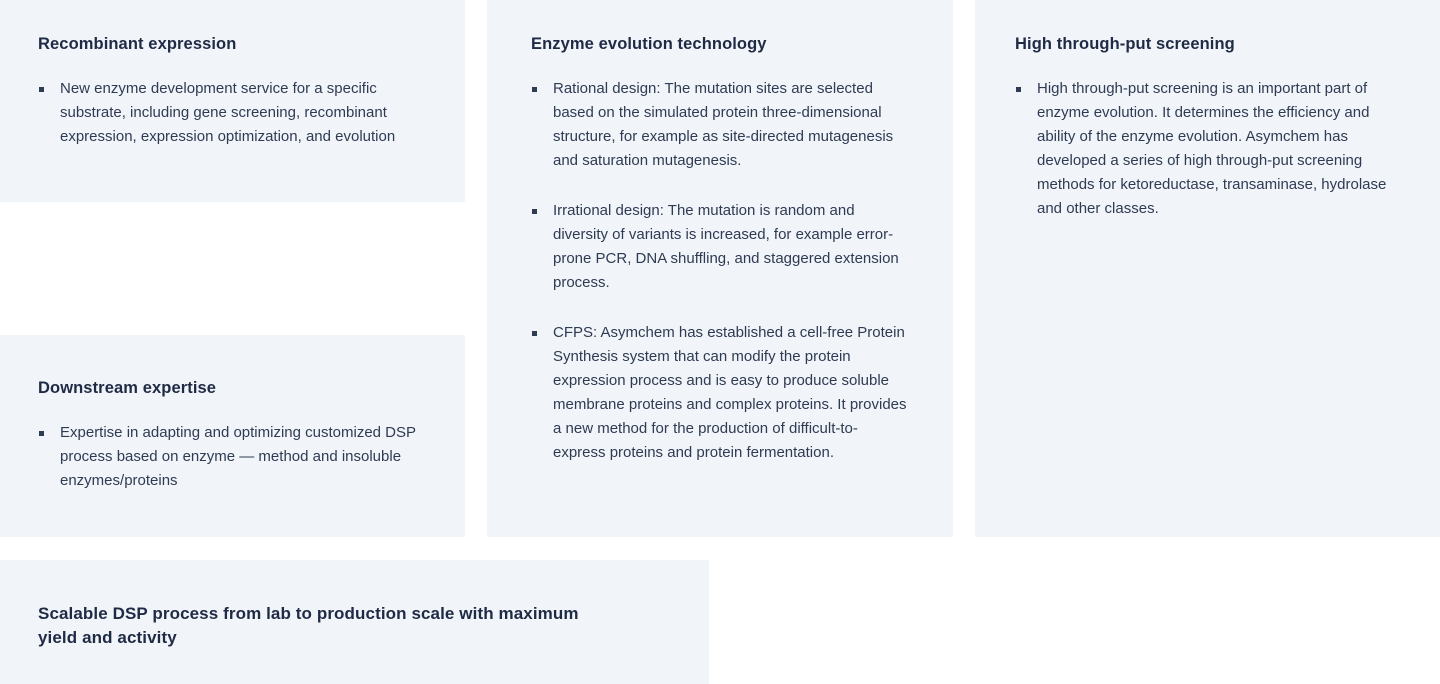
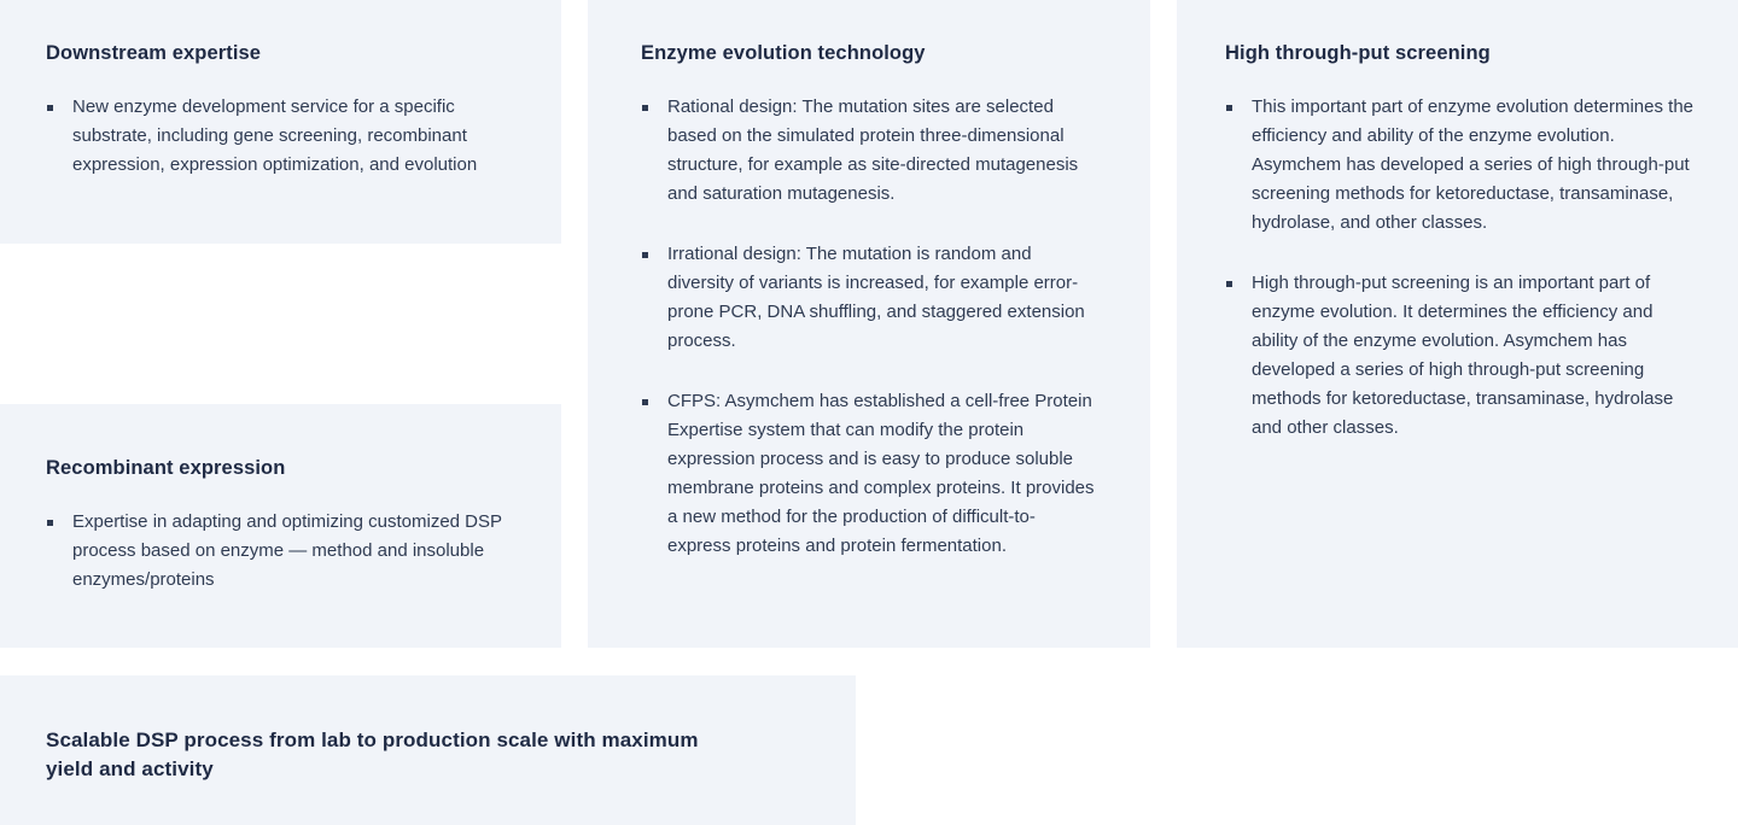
- Recombinant expression
+ Downstream expertise
  New enzyme development service for a specific substrate, including gene screening, recombinant expression, expression optimization, and evolution
- Downstream expertise
+ Recombinant expression
  Expertise in adapting and optimizing customized DSP process based on enzyme — method and insoluble enzymes/proteins
  Enzyme evolution technology
  Rational design: The mutation sites are selected based on the simulated protein three-dimensional structure, for example as site-directed mutagenesis and saturation mutagenesis.
  Irrational design: The mutation is random and diversity of variants is increased, for example error-prone PCR, DNA shuffling, and staggered extension process.
- CFPS: Asymchem has established a cell-free Protein Synthesis system that can modify the protein expression process and is easy to produce soluble membrane proteins and complex proteins. It provides a new method for the production of difficult-to-express proteins and protein fermentation.
+ CFPS: Asymchem has established a cell-free Protein Expertise system that can modify the protein expression process and is easy to produce soluble membrane proteins and complex proteins. It provides a new method for the production of difficult-to-express proteins and protein fermentation.
  High through-put screening
+ This important part of enzyme evolution determines the efficiency and ability of the enzyme evolution. Asymchem has developed a series of high through-put screening methods for ketoreductase, transaminase, hydrolase, and other classes.
  High through-put screening is an important part of enzyme evolution. It determines the efficiency and ability of the enzyme evolution. Asymchem has developed a series of high through-put screening methods for ketoreductase, transaminase, hydrolase and other classes.
  Scalable DSP process from lab to production scale with maximum yield and activity
